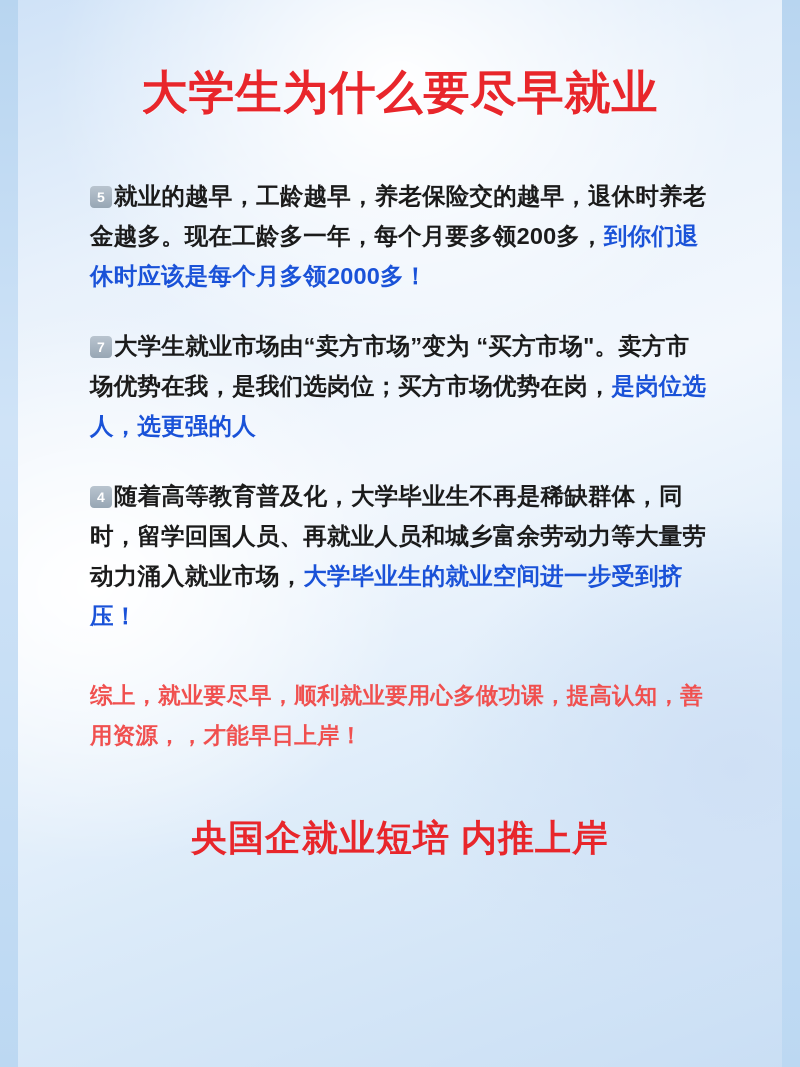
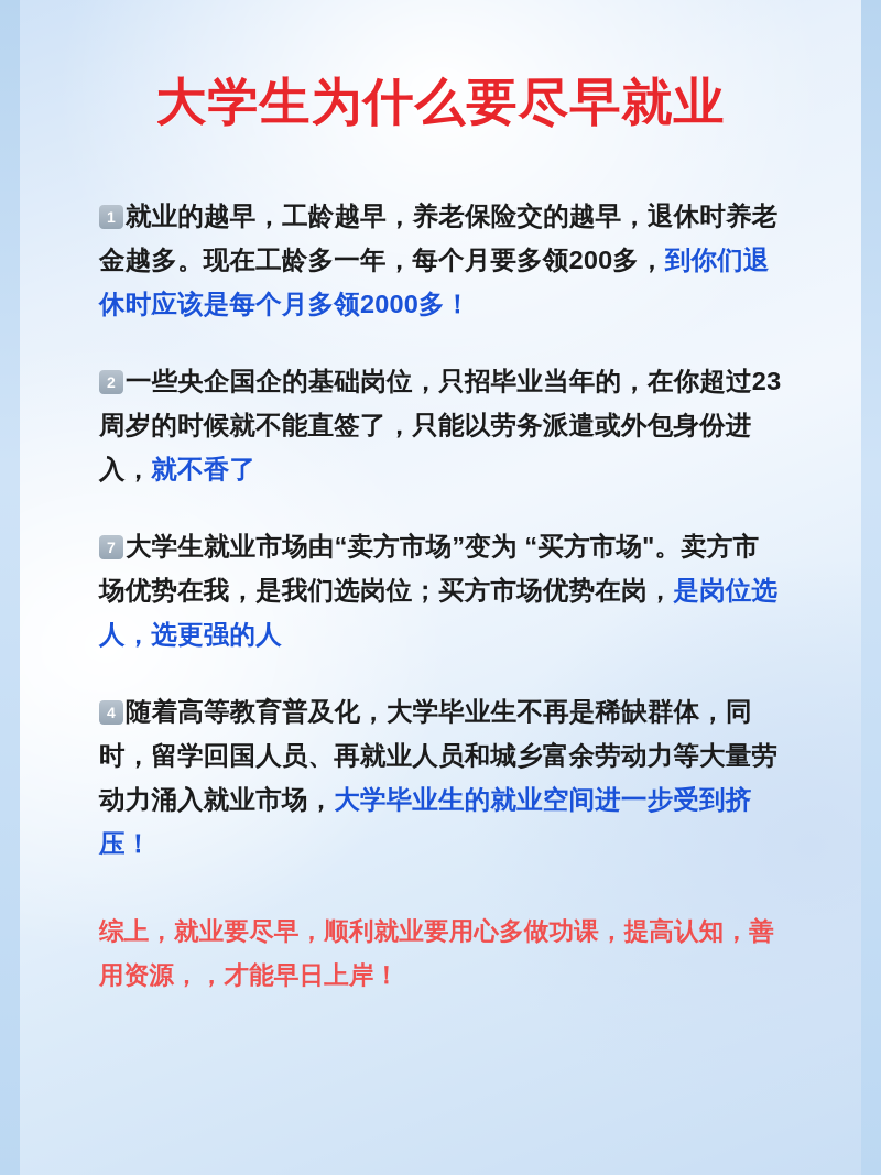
  大学生为什么要尽早就业
- 5 就业的越早，工龄越早，养老保险交的越早，退休时养老金越多。现在工龄多一年，每个月要多领200多，到你们退休时应该是每个月多领2000多！
+ 1 就业的越早，工龄越早，养老保险交的越早，退休时养老金越多。现在工龄多一年，每个月要多领200多，到你们退休时应该是每个月多领2000多！
+ 2 一些央企国企的基础岗位，只招毕业当年的，在你超过23周岁的时候就不能直签了，只能以劳务派遣或外包身份进入，就不香了
  7 大学生就业市场由“卖方市场”变为 “买方市场"。卖方市场优势在我，是我们选岗位；买方市场优势在岗，是岗位选人，选更强的人
  4 随着高等教育普及化，大学毕业生不再是稀缺群体，同时，留学回国人员、再就业人员和城乡富余劳动力等大量劳动力涌入就业市场，大学毕业生的就业空间进一步受到挤压！
  综上，就业要尽早，顺利就业要用心多做功课，提高认知，善用资源，，才能早日上岸！
- 央国企就业短培 内推上岸
